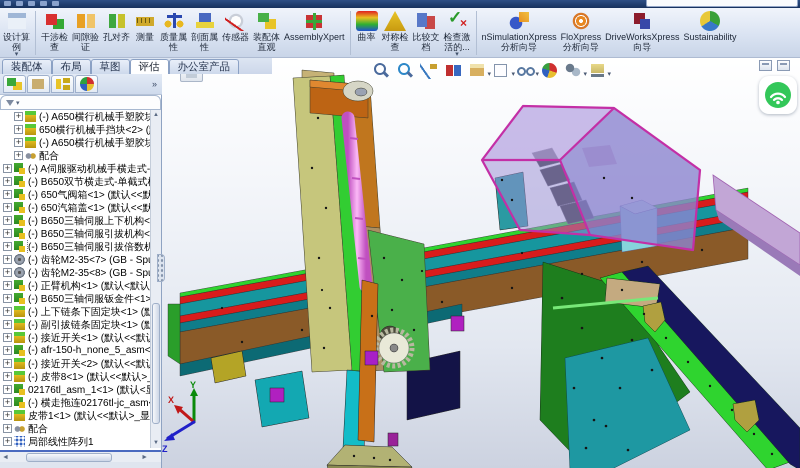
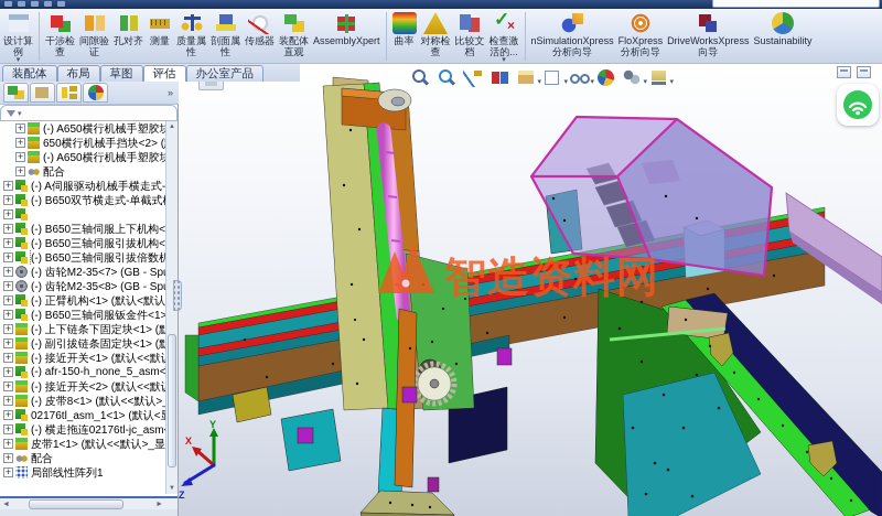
  设计算
  例
  干涉检
  查
  间隙验
  证
  孔对齐
  测量
  质量属
  性
  剖面属
  性
  传感器
  装配体
  直观
  AssemblyXpert
  曲率
  对称检
  查
  比较文
  档
  检查激
  活的...
  nSimulationXpress
  分析向导
  FloXpress
  分析向导
  DriveWorksXpress
  向导
  Sustainability
  装配体
  布局
  草图
  评估
  办公室产品
  »
  (-) A650横行机械手塑胶
  650横行机械手挡块<2> (
  (-) A650横行机械手塑胶
  配合
  (-) A伺服驱动机械手横走式-
  (-) B650双节横走式-单截式
- (-) 650气阀箱<1> (默认<<默
- (-) 650汽箱盖<1> (默认<<默
  (-) B650三轴伺服上下机构<
  (-) B650三轴伺服引拔机构<
  (-) B650三轴伺服引拔倍数
  (-) 齿轮M2-35<7> (GB - Sp
  (-) 齿轮M2-35<8> (GB - Sp
  (-) 正臂机构<1> (默认<默认
  (-) B650三轴伺服钣金件<1>
  (-) 上下链条下固定块<1> (
  (-) 副引拔链条固定块<1> (
  (-) 接近开关<1> (默认<<默
  (-) afr-150-h_none_5_asm<
  (-) 接近开关<2> (默认<<默
  (-) 皮带8<1> (默认<<默认>
  02176tl_asm_1<1> (默认<
  (-) 横走拖连02176tl-jc_asm
  皮带1<1> (默认<<默认>_显
  配合
  局部线性阵列1
+ 智造资料网
  Y
  X
  Z
